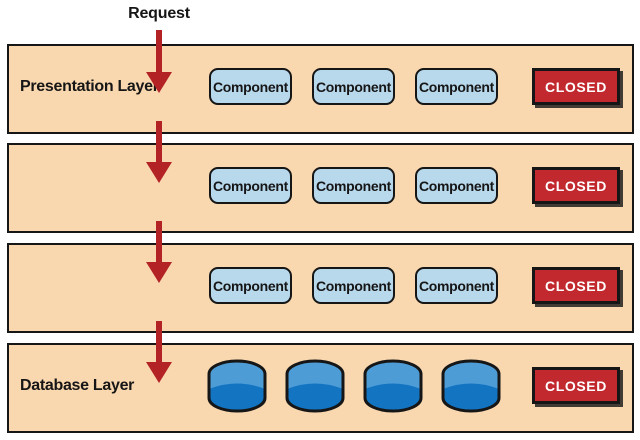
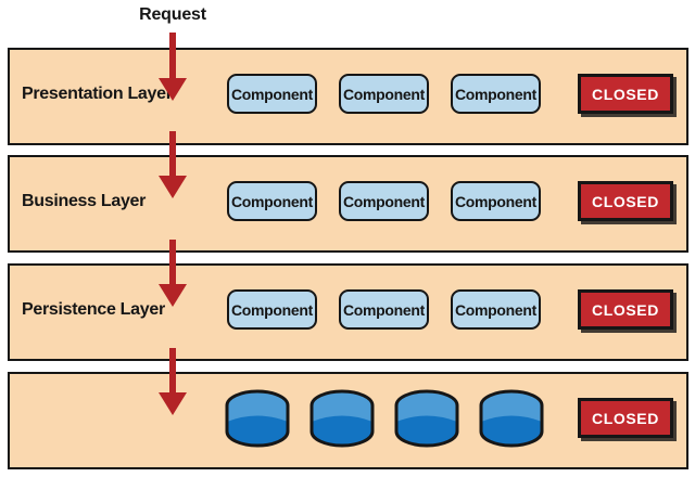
  Request
  Presentation Laye
  Component
  Component
  Component
  CLOSED
+ Business Layer
  Component
  Component
  Component
  CLOSED
+ Persistence Layer
  Component
  Component
  Component
  CLOSED
- Database Layer
  CLOSED
